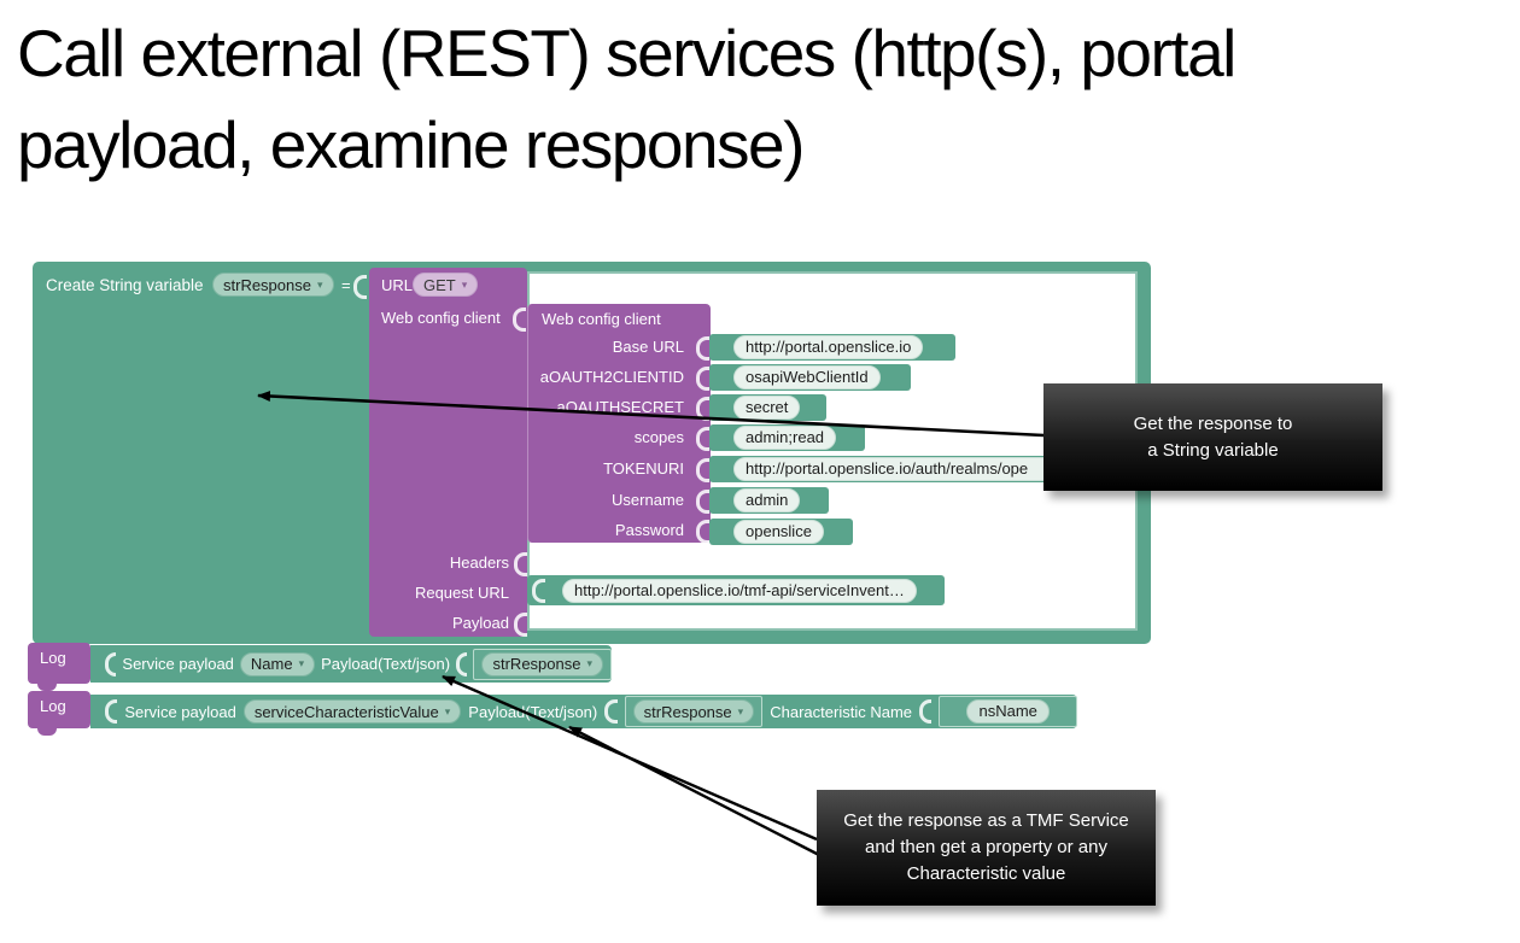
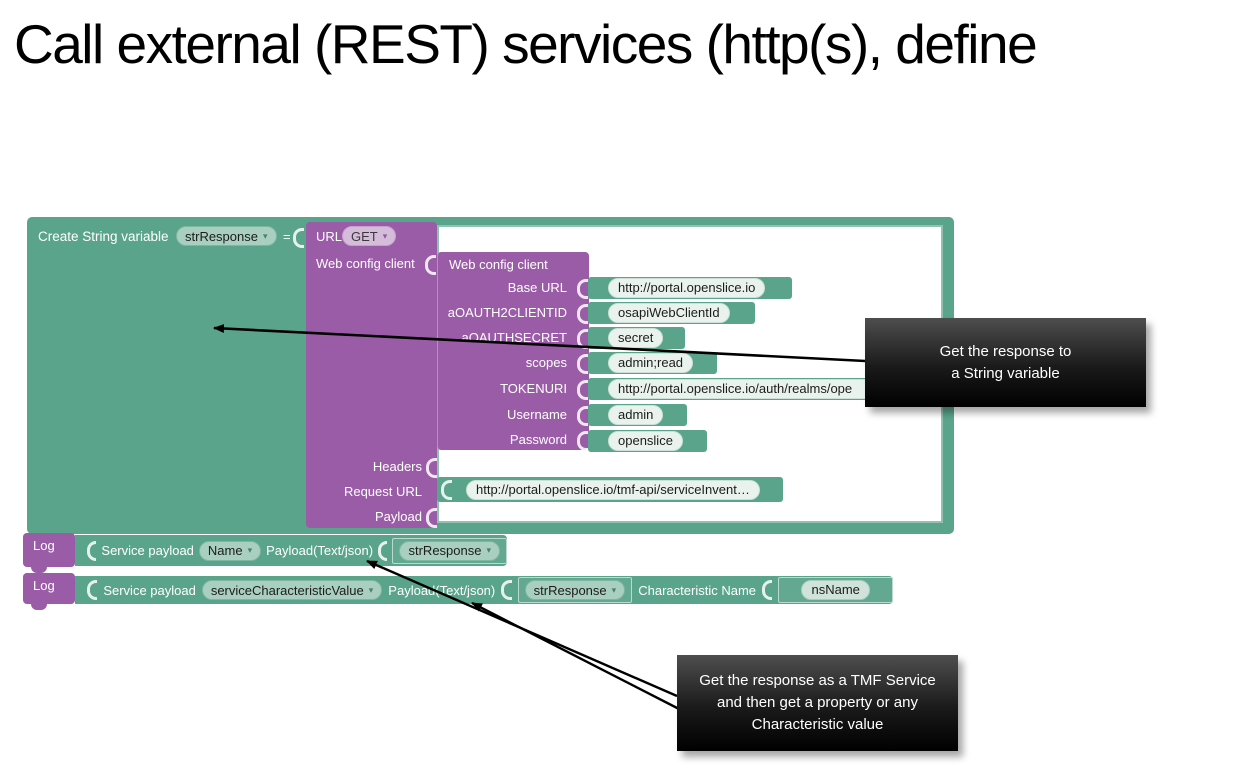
- Call external (REST) services (http(s), portal
+ Call external (REST) services (http(s), define
- payload, examine response)
  Create String variable
  strResponse
  ▾
  =
  URL
  GET
  ▾
  Web config client
  Headers
  Request URL
  Payload
  http://portal.openslice.io/tmf-api/serviceInvent…
  Web config client
  Base URL
  aOAUTH2CLIENTID
  aOAUTHSECRET
  scopes
  TOKENURI
  Username
  Password
  http://portal.openslice.io
  osapiWebClientId
  secret
  admin;read
  http://portal.openslice.io/auth/realms/ope
  admin
  openslice
  Log
  Service payload
  Name
  ▾
  Payload(Text/json)
  strResponse
  ▾
  Log
  Service payload
  serviceCharacteristicValue
  ▾
  Payloa(Text/json)
  strResponse
  ▾
  Characteristic Name
  nsName
  Get the response to
  a String variable
  Get the response as a TMF Service
  and then get a property or any
  Characteristic value
